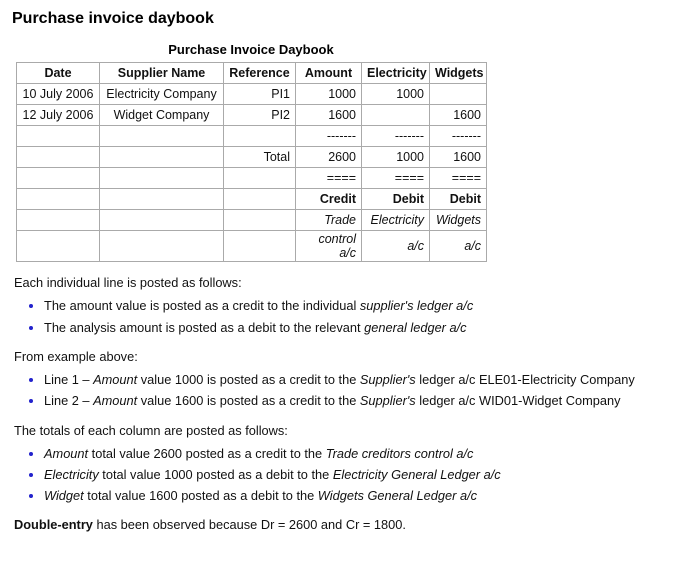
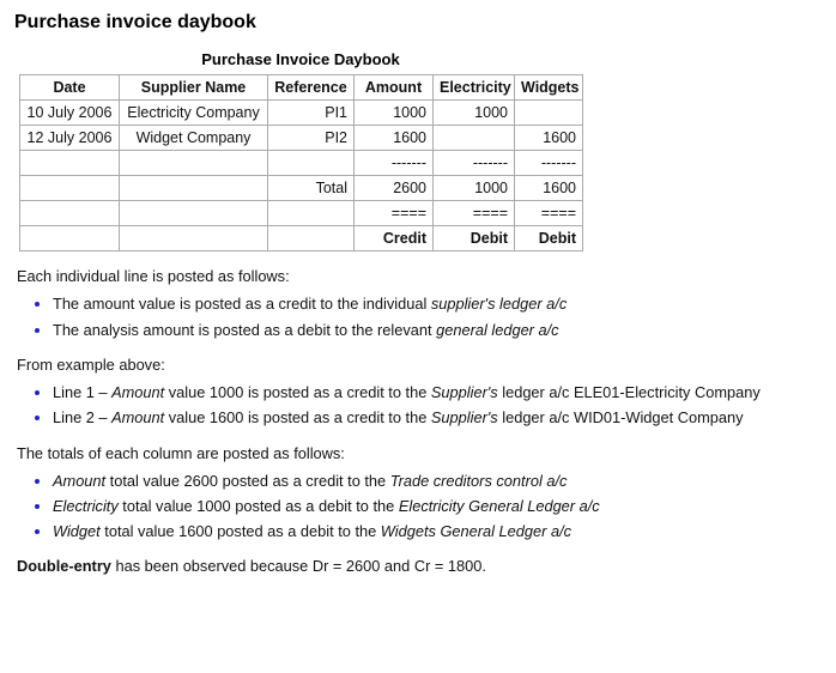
  Purchase invoice daybook
  Purchase Invoice Daybook
  Date	Supplier Name	Reference	Amount	Electricity	Widgets
  10 July 2006	Electricity Company	PI1	1000	1000
  12 July 2006	Widget Company	PI2	1600		1600
  			-------	-------	-------
  		Total	2600	1000	1600
  			====	====	====
  			Credit	Debit	Debit
- 			Trade	Electricity	Widgets
- 			control a/c	a/c	a/c
  Each individual line is posted as follows:
  The amount value is posted as a credit to the individual supplier's ledger a/c
  The analysis amount is posted as a debit to the relevant general ledger a/c
  From example above:
  Line 1 – Amount value 1000 is posted as a credit to the Supplier's ledger a/c ELE01-Electricity Company
  Line 2 – Amount value 1600 is posted as a credit to the Supplier's ledger a/c WID01-Widget Company
  The totals of each column are posted as follows:
  Amount total value 2600 posted as a credit to the Trade creditors control a/c
  Electricity total value 1000 posted as a debit to the Electricity General Ledger a/c
  Widget total value 1600 posted as a debit to the Widgets General Ledger a/c
  Double-entry has been observed because Dr = 2600 and Cr = 1800.
